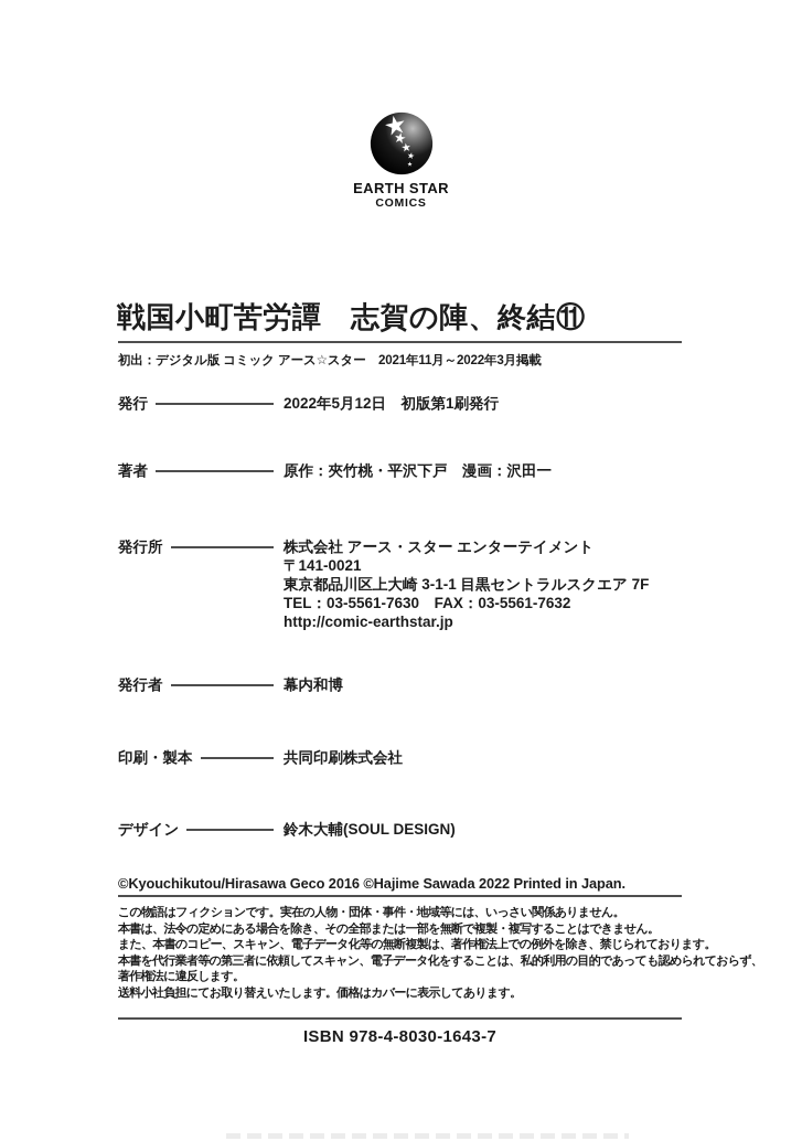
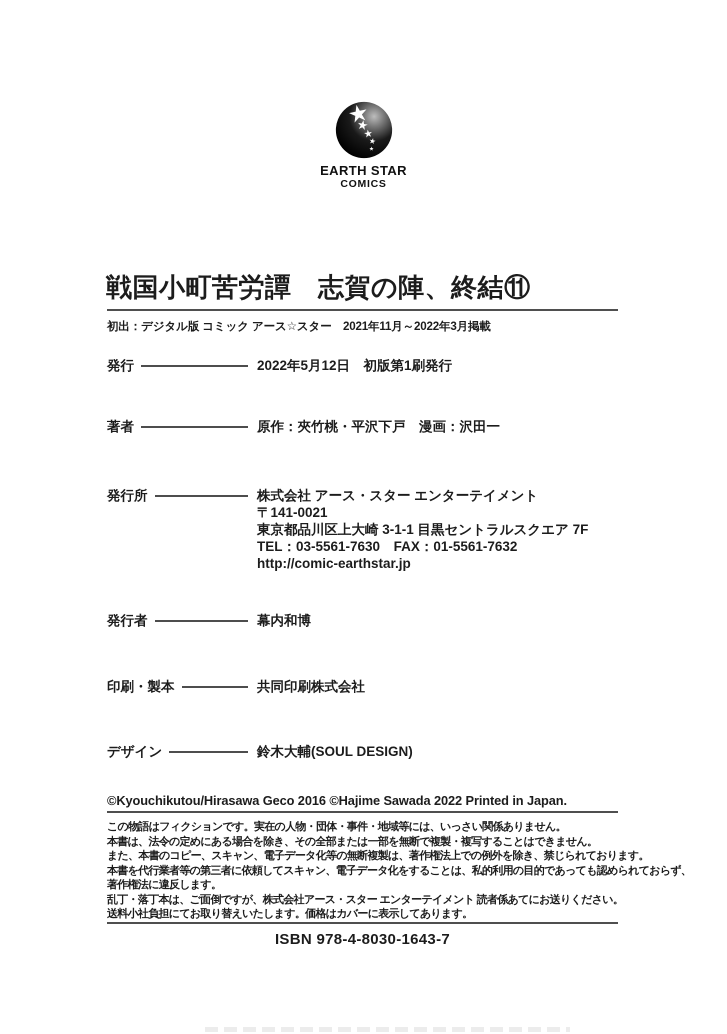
  EARTH STAR
  COMICS
  戦国小町苦労譚 志賀の陣、終結⑪
  初出：デジタル版 コミック アース☆スター 2021年11月～2022年3月掲載
  発行
  2022年5月12日 初版第1刷発行
  著者
  原作：夾竹桃・平沢下戸 漫画：沢田一
  発行所
  株式会社 アース・スター エンターテイメント
  〒141-0021
  東京都品川区上大崎 3-1-1 目黒セントラルスクエア 7F
- TEL：03-5561-7630 FAX：03-5561-7632
+ TEL：03-5561-7630 FAX：01-5561-7632
  http://comic-earthstar.jp
  発行者
  幕内和博
  印刷・製本
  共同印刷株式会社
  デザイン
  鈴木大輔(SOUL DESIGN)
  ©Kyouchikutou/Hirasawa Geco 2016 ©Hajime Sawada 2022 Printed in Japan.
  この物語はフィクションです。実在の人物・団体・事件・地域等には、いっさい関係ありません。
  本書は、法令の定めにある場合を除き、その全部または一部を無断で複製・複写することはできません。
  また、本書のコピー、スキャン、電子データ化等の無断複製は、著作権法上での例外を除き、禁じられております。
  本書を代行業者等の第三者に依頼してスキャン、電子データ化をすることは、私的利用の目的であっても認められておらず、
  著作権法に違反します。
+ 乱丁・落丁本は、ご面倒ですが、株式会社アース・スター エンターテイメント 読者係あてにお送りください。
  送料小社負担にてお取り替えいたします。価格はカバーに表示してあります。
  ISBN 978-4-8030-1643-7
